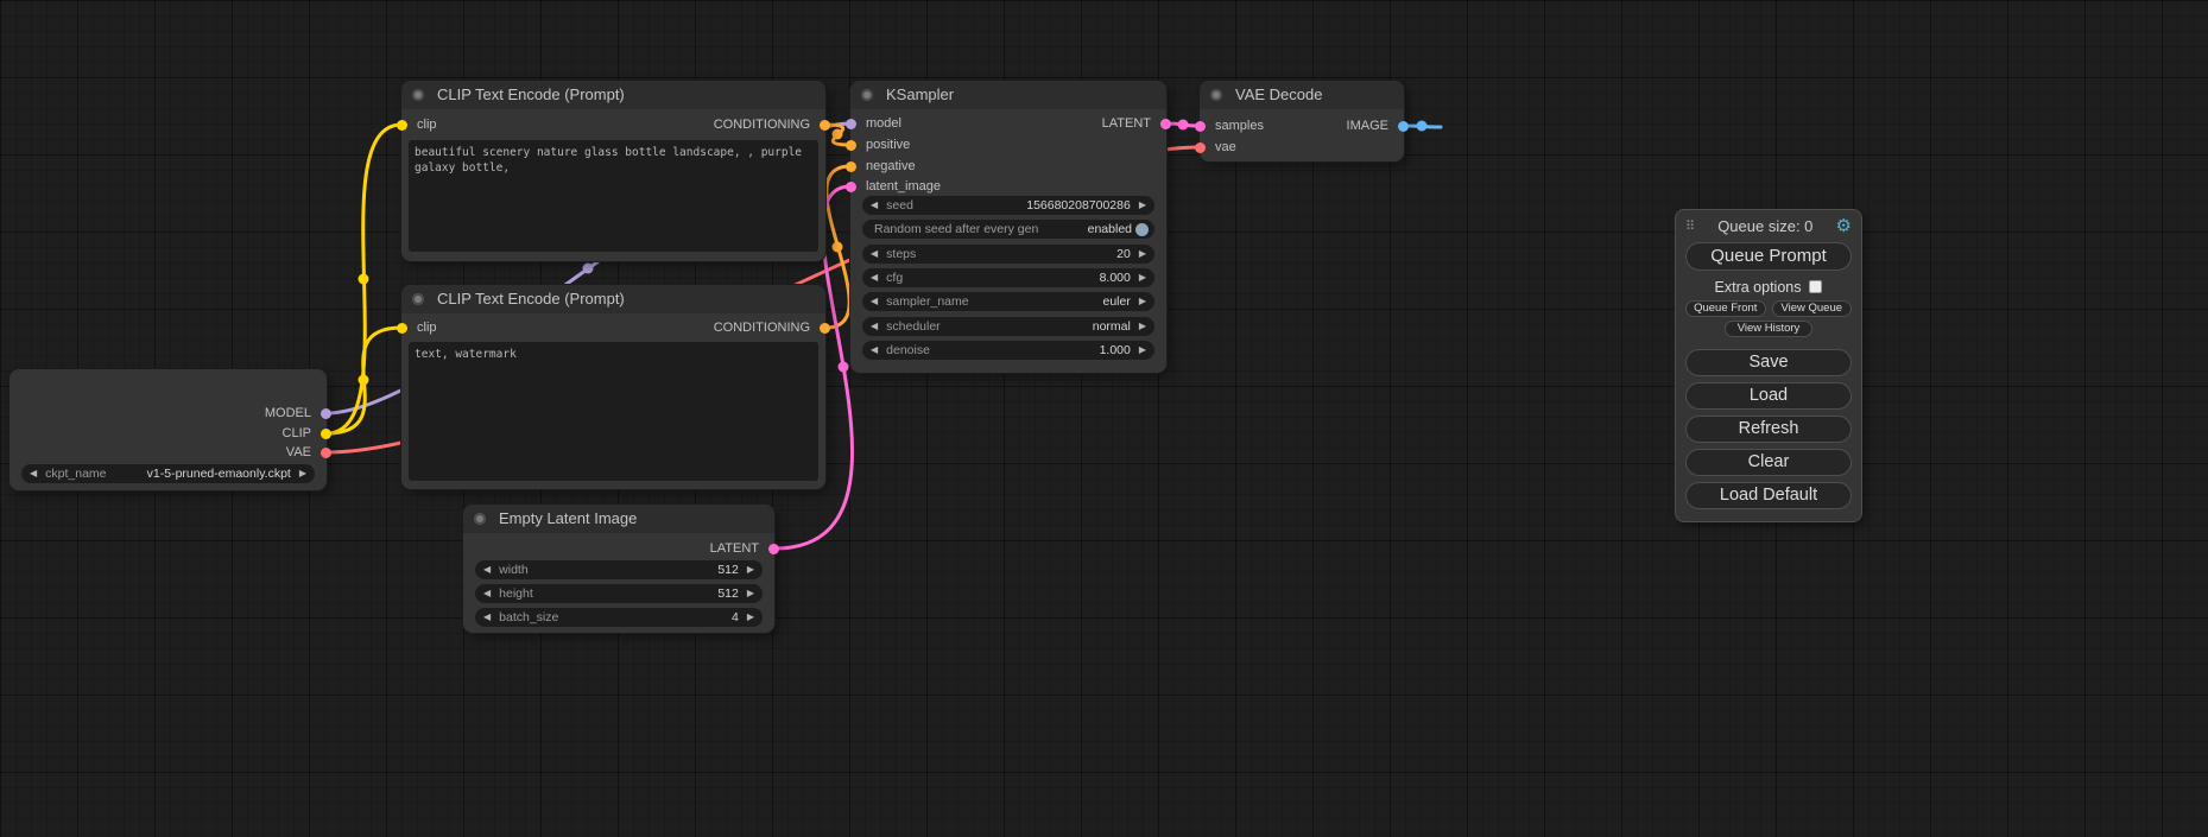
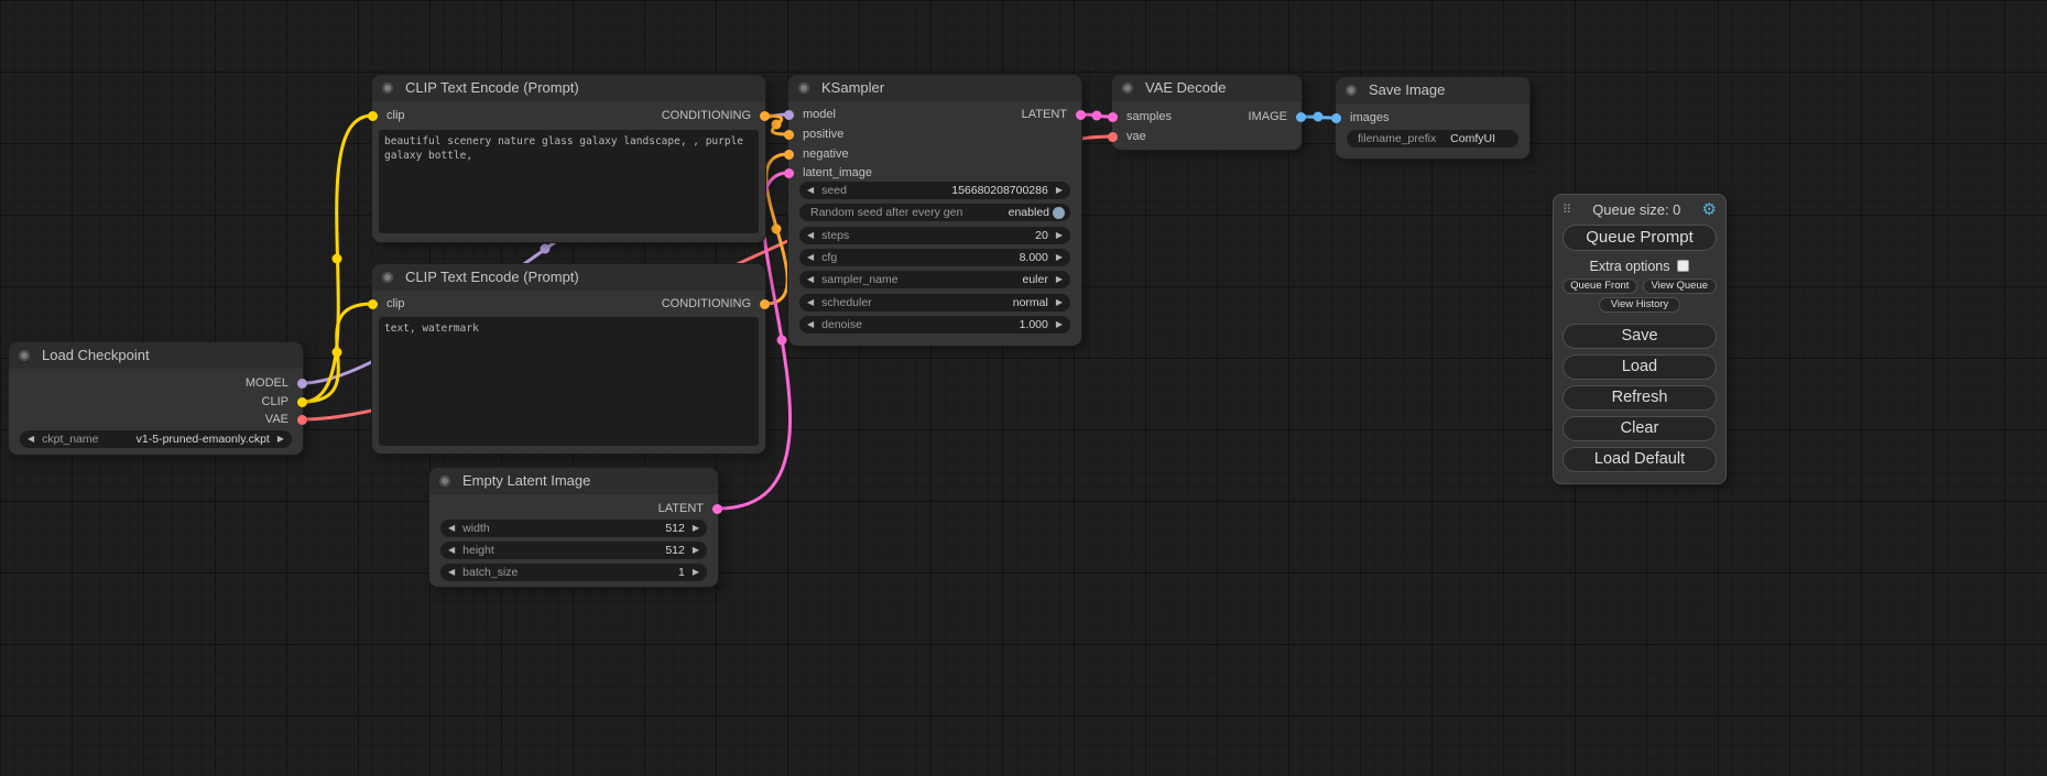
+ Load Checkpoint
  MODEL
  CLIP
  VAE
  ◀
  ckpt_name
  v1-5-pruned-emaonly.ckpt
  ▶
  CLIP Text Encode (Prompt)
  clip
  CONDITIONING
- beautiful scenery nature glass bottle landscape, , purple galaxy bottle,
+ beautiful scenery nature glass galaxy landscape, , purple galaxy bottle,
  CLIP Text Encode (Prompt)
  clip
  CONDITIONING
  text, watermark
  Empty Latent Image
  LATENT
  ◀
  width
  512
  ▶
  ◀
  height
  512
  ▶
  ◀
  batch_size
- 4
+ 1
  ▶
  KSampler
  model
  positive
  negative
  latent_image
  LATENT
  ◀
  seed
  156680208700286
  ▶
  Random seed after every gen
  enabled
  ◀
  steps
  20
  ▶
  ◀
  cfg
  8.000
  ▶
  ◀
  sampler_name
  euler
  ▶
  ◀
  scheduler
  normal
  ▶
  ◀
  denoise
  1.000
  ▶
  VAE Decode
  samples
  vae
  IMAGE
+ Save Image
+ images
+ filename_prefix
+ ComfyUI
  ⠿
  Queue size: 0
  ⚙
  Queue Prompt
  Extra options
  Queue Front
  View Queue
  View History
  Save
  Load
  Refresh
  Clear
  Load Default
